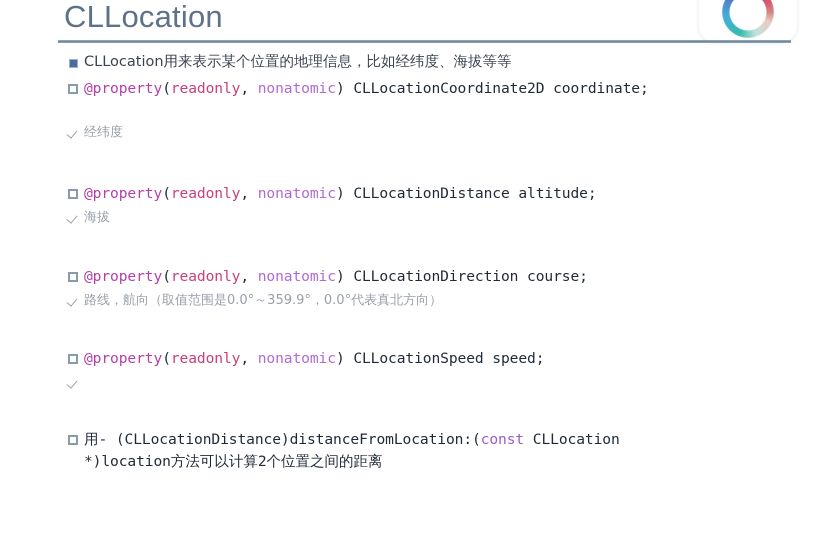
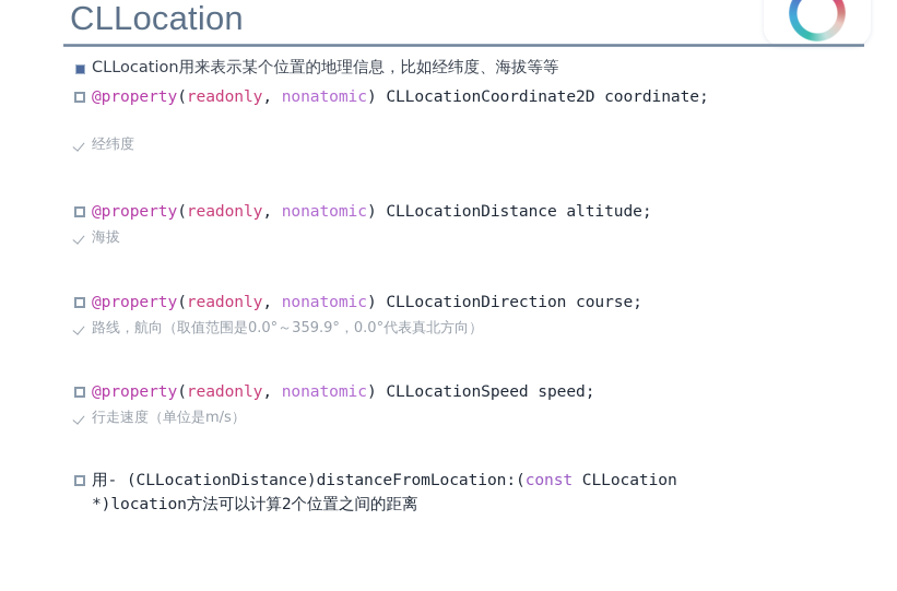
  CLLocation
  CLLocation用来表示某个位置的地理信息，比如经纬度、海拔等等
  @property(readonly, nonatomic) CLLocationCoordinate2D coordinate;
  经纬度
  @property(readonly, nonatomic) CLLocationDistance altitude;
  海拔
  @property(readonly, nonatomic) CLLocationDirection course;
  路线，航向（取值范围是0.0°～359.9°，0.0°代表真北方向）
  @property(readonly, nonatomic) CLLocationSpeed speed;
+ 行走速度（单位是m/s）
  用- (CLLocationDistance)distanceFromLocation:(const CLLocation
  *)location方法可以计算2个位置之间的距离
